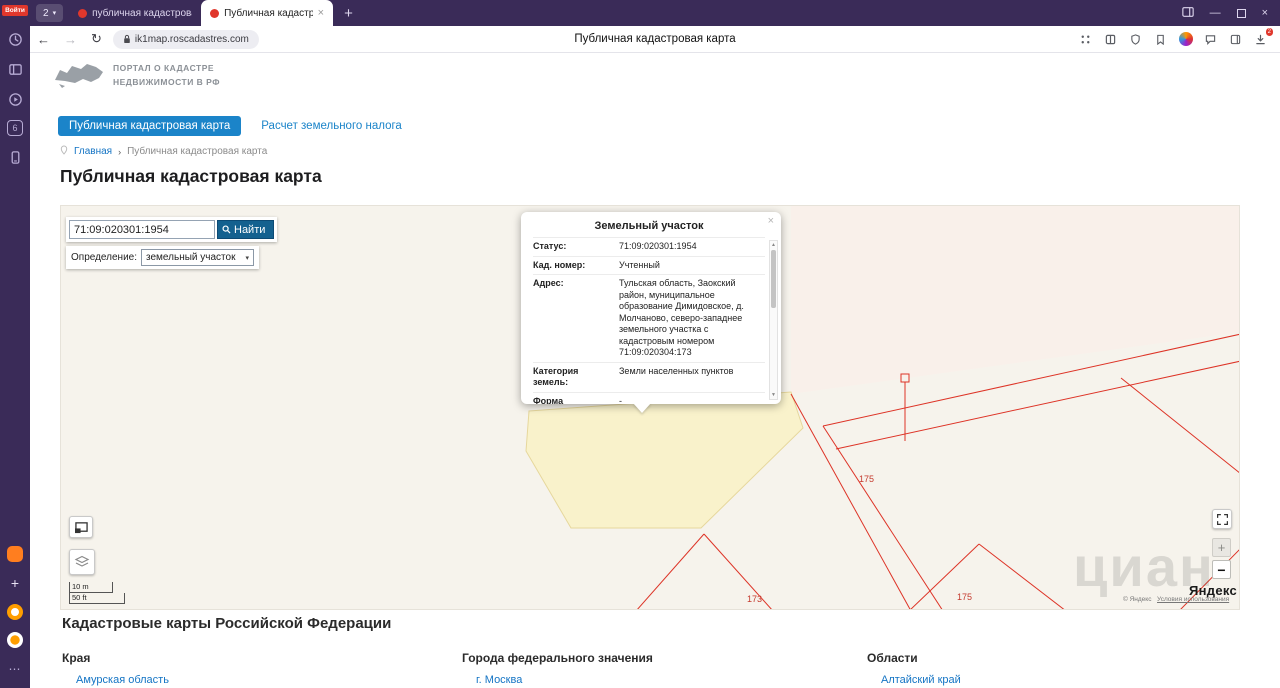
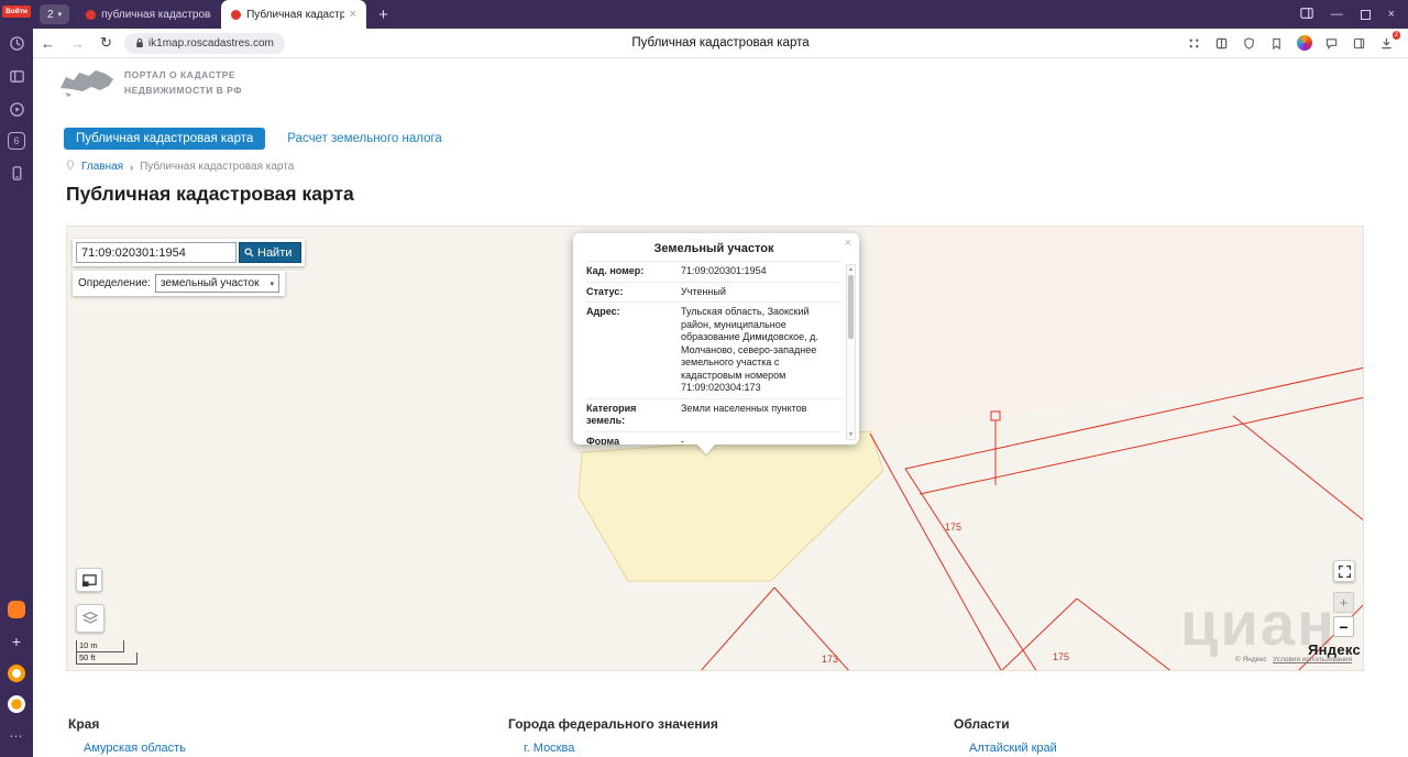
  6
  +
  ⋯
  2
  публичная кадастров
  Публичная кадастр
  ×
  +
  —
  ×
  Публичная кадастровая карта
  ←
  →
  ↻
  ik1map.roscadastres.com
  ПОРТАЛ О КАДАСТРЕ
  НЕДВИЖИМОСТИ В РФ
  Публичная кадастровая карта
  Расчет земельного налога
  Главная
  ›
  Публичная кадастровая карта
  Публичная кадастровая карта
  175
  173
  175
  циан
  71:09:020301:1954
  Найти
  Определение:
  земельный участок
  ×
  Земельный участок
- Статус:
+ Кад. номер:
  71:09:020301:1954
- Кад. номер:
+ Статус:
  Учтенный
  Адрес:
  Тульская область, Заокский район, муниципальное образование Димидовское, д. Молчаново, северо-западнее земельного участка с кадастровым номером 71:09:020304:173
  Категория земель:
  Земли населенных пунктов
  -
  10 m
  50 ft
  +
  −
  Яндекс
- Кадастровые карты Российской Федерации
  Края
  Города федерального значения
  Области
  Амурская область
  г. Москва
  Алтайский край
